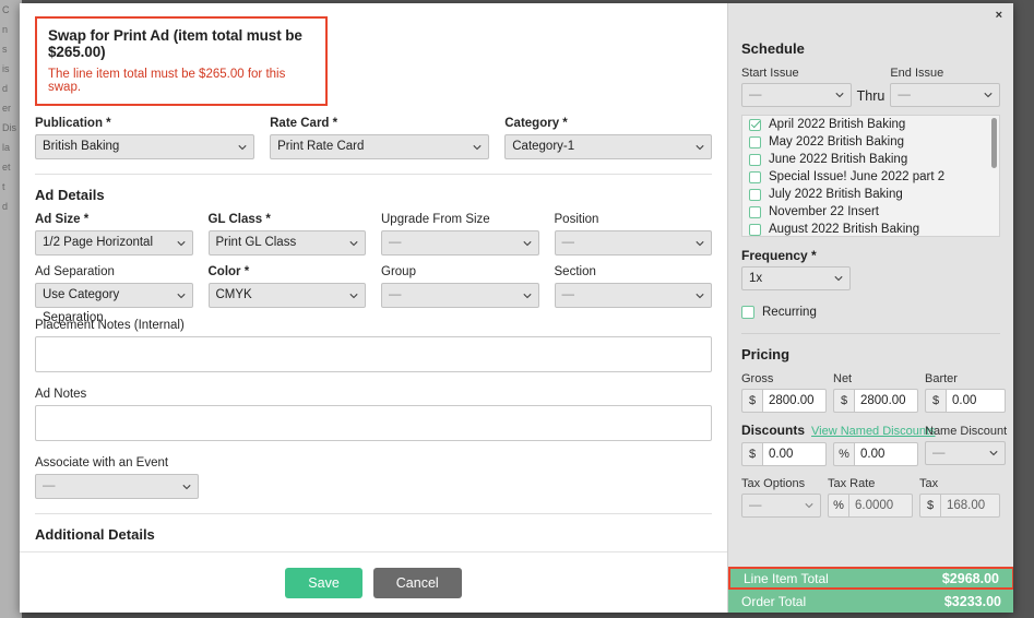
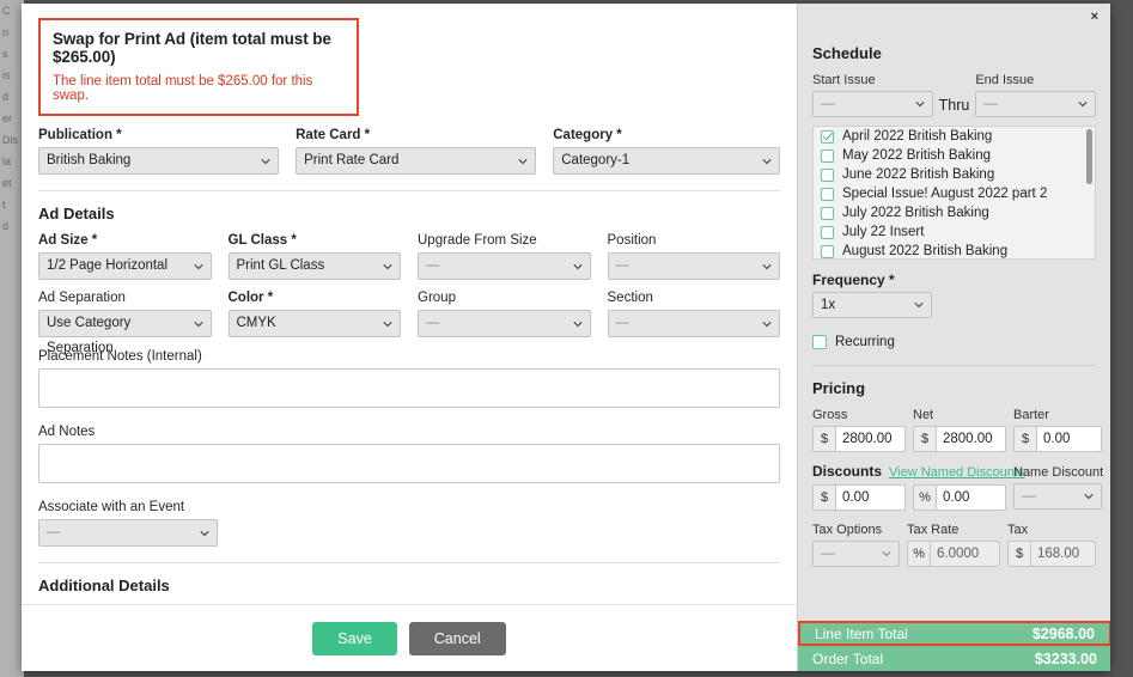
  C
  n
  s
  is
  d
  er
  Dis
  la
  et
  t
  d
  Swap for Print Ad (item total must be $265.00)
  The line item total must be $265.00 for this swap.
  Publication *
  British Baking
  Rate Card *
  Print Rate Card
  Category *
  Category-1
  Ad Details
  Ad Size *
  1/2 Page Horizontal
  GL Class *
  Print GL Class
  Upgrade From Size
  —
  Position
  —
  Ad Separation
  Use Category Separation
  Color *
  CMYK
  Group
  —
  Section
  —
  Ad Notes
  Associate with an Event
  —
  Additional Details
  Save
  Cancel
  ×
  Schedule
  Start Issue
  —
  Thru
  End Issue
  —
  April 2022 British Baking
  May 2022 British Baking
  June 2022 British Baking
- Special Issue! June 2022 part 2
+ Special Issue! August 2022 part 2
  July 2022 British Baking
- November 22 Insert
+ July 22 Insert
  August 2022 British Baking
  Frequency *
  1x
  Recurring
  Pricing
  Gross
  $
  2800.00
  Net
  $
  2800.00
  Barter
  $
  0.00
  Discounts
  View Named Discounts
  $
  0.00
  %
  0.00
  Name Discount
  —
  Tax Options
  —
  Tax Rate
  %
  6.0000
  Tax
  $
  168.00
  Line Item Total
  $2968.00
  Order Total
  $3233.00
